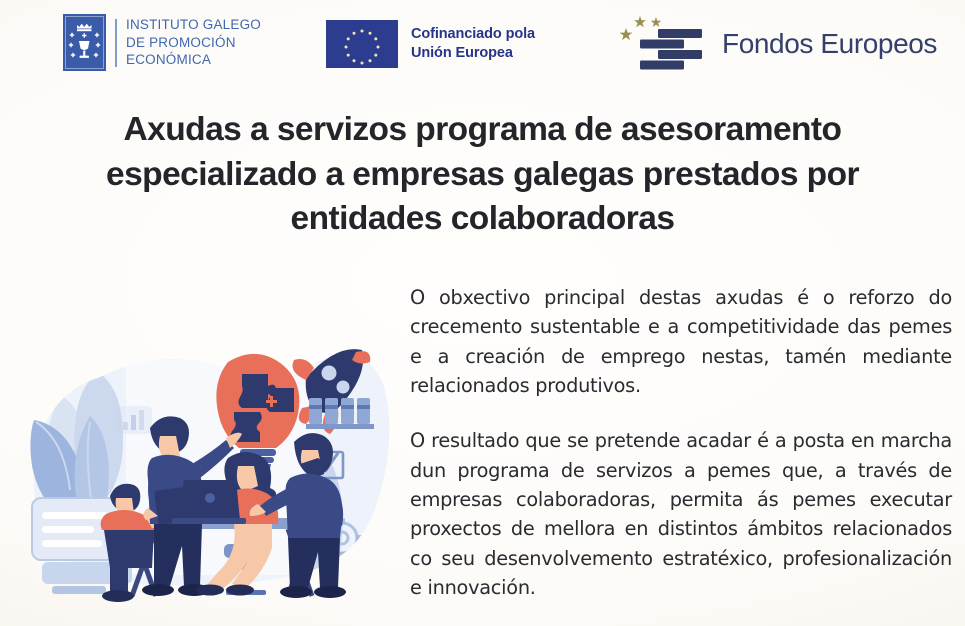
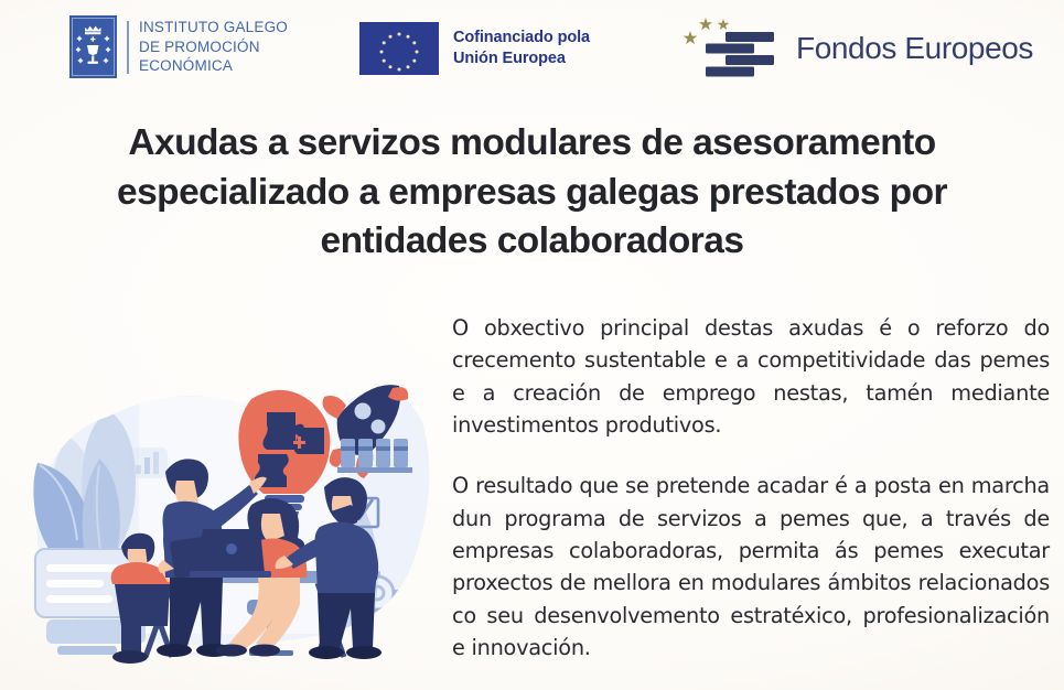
  INSTITUTO GALEGO
  DE PROMOCIÓN
  ECONÓMICA
  Cofinanciado pola
  Unión Europea
  Fondos Europeos
- Axudas a servizos programa de asesoramento especializado a empresas galegas prestados por entidades colaboradoras
+ Axudas a servizos modulares de asesoramento especializado a empresas galegas prestados por entidades colaboradoras
- O obxectivo principal destas axudas é o reforzo do crecemento sustentable e a competitividade das pemes e a creación de emprego nestas, tamén mediante relacionados produtivos.
+ O obxectivo principal destas axudas é o reforzo do crecemento sustentable e a competitividade das pemes e a creación de emprego nestas, tamén mediante investimentos produtivos.
- O resultado que se pretende acadar é a posta en marcha dun programa de servizos a pemes que, a través de empresas colaboradoras, permita ás pemes executar proxectos de mellora en distintos ámbitos relacionados co seu desenvolvemento estratéxico, profesionalización e innovación.
+ O resultado que se pretende acadar é a posta en marcha dun programa de servizos a pemes que, a través de empresas colaboradoras, permita ás pemes executar proxectos de mellora en modulares ámbitos relacionados co seu desenvolvemento estratéxico, profesionalización e innovación.
